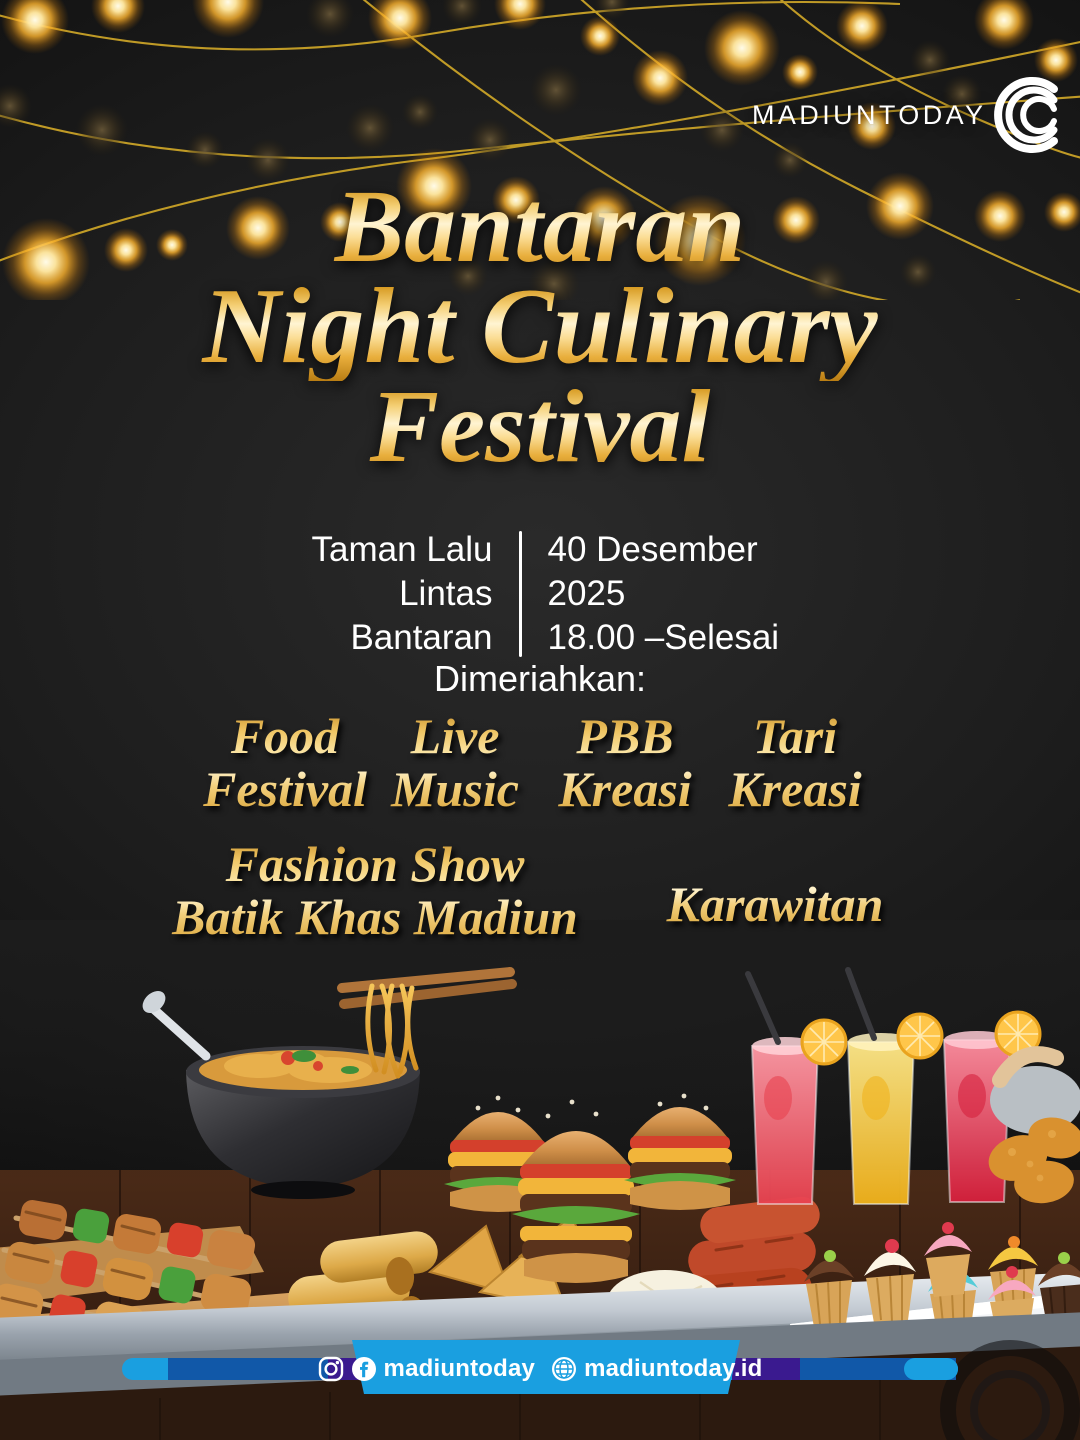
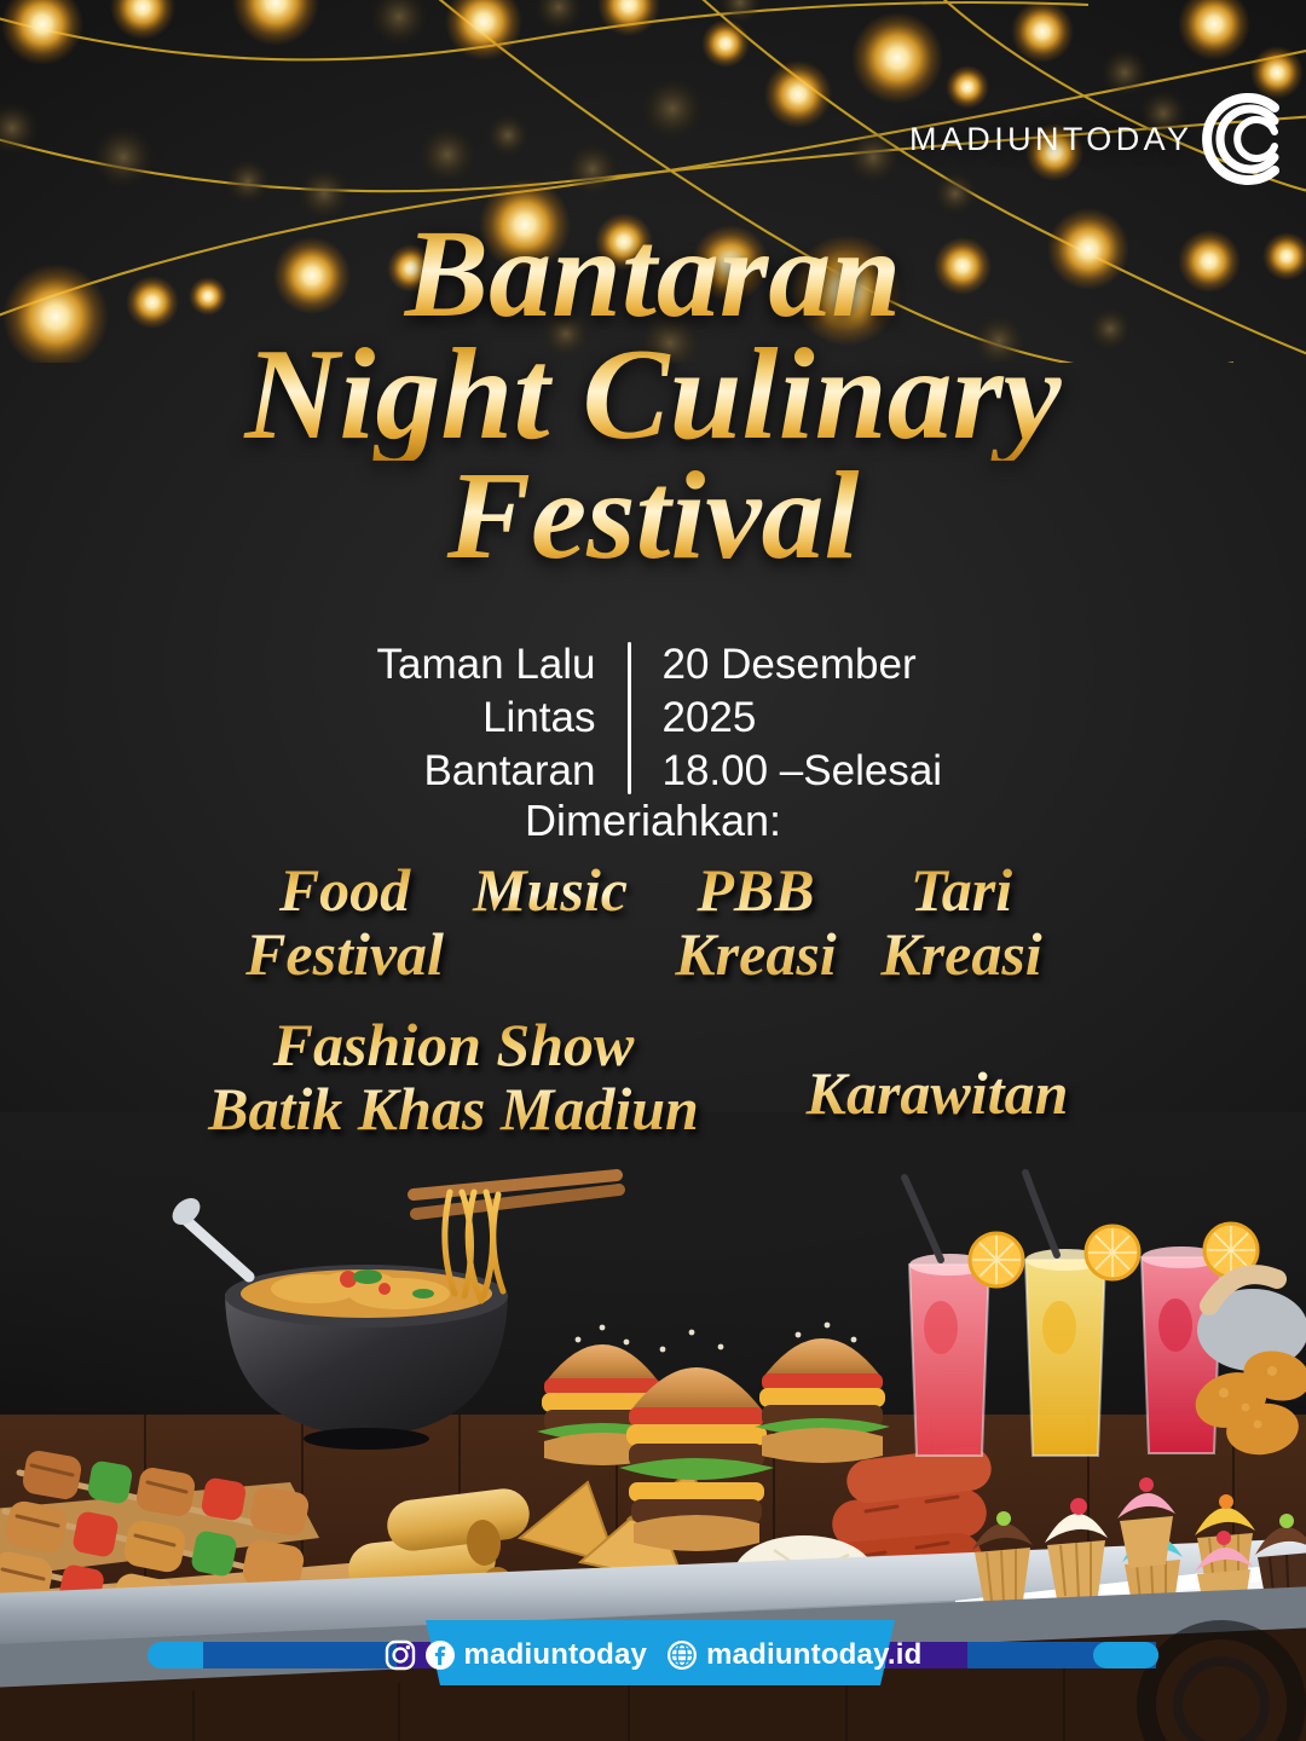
  MADIUNTODAY
  Bantaran
  Night Culinary
  Festival
  Taman Lalu Lintas
  Bantaran
- 40 Desember 2025
+ 20 Desember 2025
  18.00 –Selesai
  Dimeriahkan:
  Food
  Festival
- Live
  Music
  PBB
  Kreasi
  Tari
  Kreasi
  Fashion Show
  Batik Khas Madiun
  Karawitan
  madiuntoday
  madiuntoday.id
